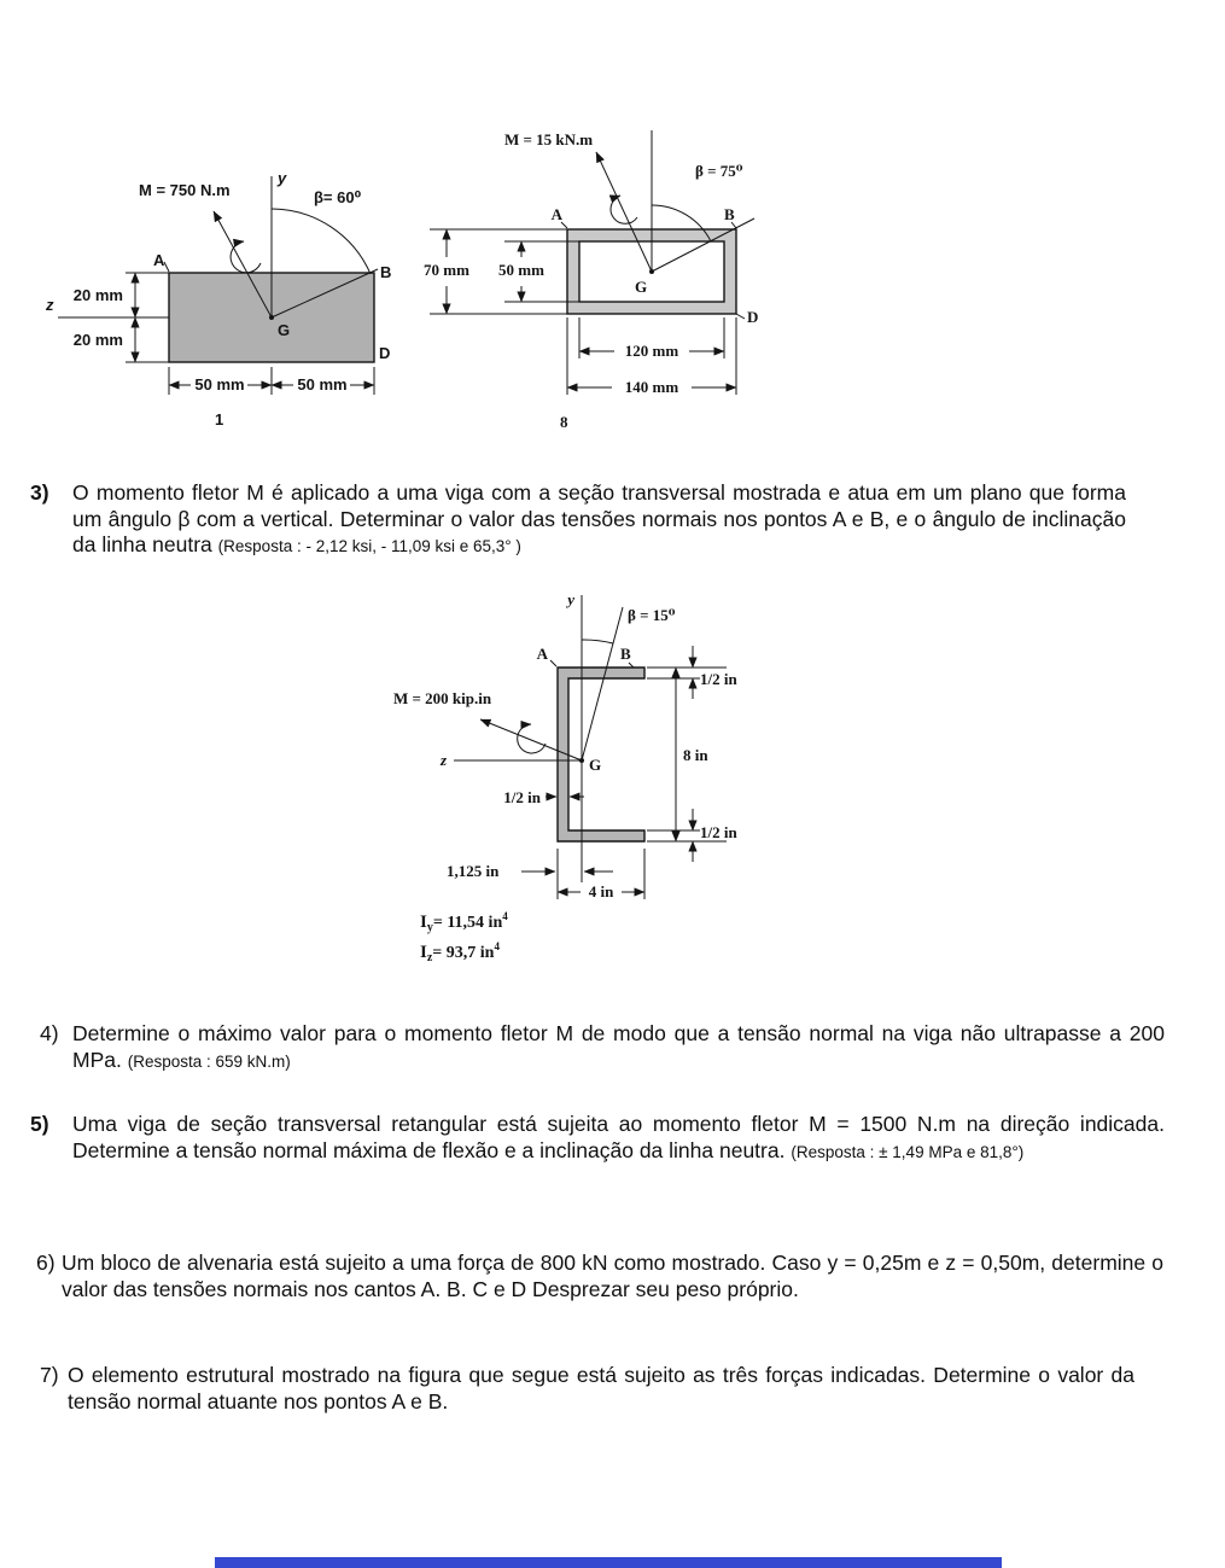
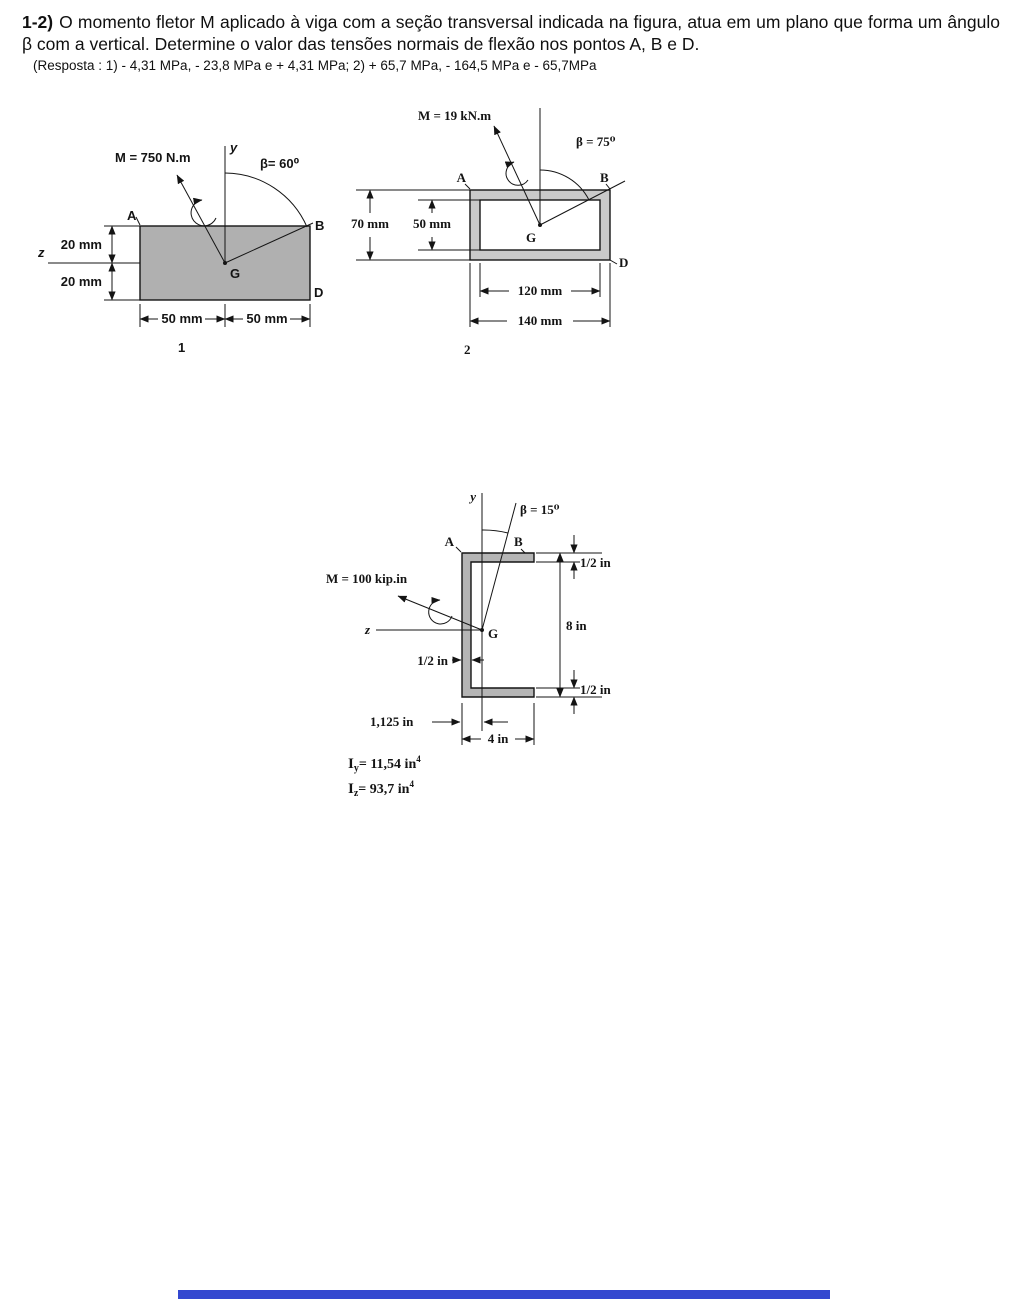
+ 1-2) O momento fletor M aplicado à viga com a seção transversal indicada na figura, atua em um plano que forma um ângulo β com a vertical. Determine o valor das tensões normais de flexão nos pontos A, B e D.
+ (Resposta : 1) - 4,31 MPa, - 23,8 MPa e + 4,31 MPa; 2) + 65,7 MPa, - 164,5 MPa e - 65,7MPa
  M = 750 N.m
  y
  β= 60⁰
  A
  B
  D
  G
  z
  20 mm
  20 mm
  50 mm
  50 mm
  1
- M = 15 kN.m
+ M = 19 kN.m
  β = 75⁰
  A
  B
  D
  G
  70 mm
  50 mm
  120 mm
  140 mm
- 8
+ 2
- 3)
- O momento fletor M é aplicado a uma viga com a seção transversal mostrada e atua em um plano que forma um ângulo β com a vertical. Determinar o valor das tensões normais nos pontos A e B, e o ângulo de inclinação da linha neutra (Resposta : - 2,12 ksi, - 11,09 ksi e 65,3° )
  y
  β = 15⁰
  A
  B
  z
  G
- M = 200 kip.in
+ M = 100 kip.in
  8 in
  1/2 in
  1/2 in
  1/2 in
  1,125 in
  4 in
  Iy= 11,54 in4
  Iz= 93,7 in4
- 4)
- Determine o máximo valor para o momento fletor M de modo que a tensão normal na viga não ultrapasse a 200 MPa. (Resposta : 659 kN.m)
- 5)
- Uma viga de seção transversal retangular está sujeita ao momento fletor M = 1500 N.m na direção indicada. Determine a tensão normal máxima de flexão e a inclinação da linha neutra. (Resposta : ± 1,49 MPa e 81,8°)
- 6)
- Um bloco de alvenaria está sujeito a uma força de 800 kN como mostrado. Caso y = 0,25m e z = 0,50m, determine o valor das tensões normais nos cantos A. B. C e D Desprezar seu peso próprio.
- 7)
- O elemento estrutural mostrado na figura que segue está sujeito as três forças indicadas. Determine o valor da tensão normal atuante nos pontos A e B.
